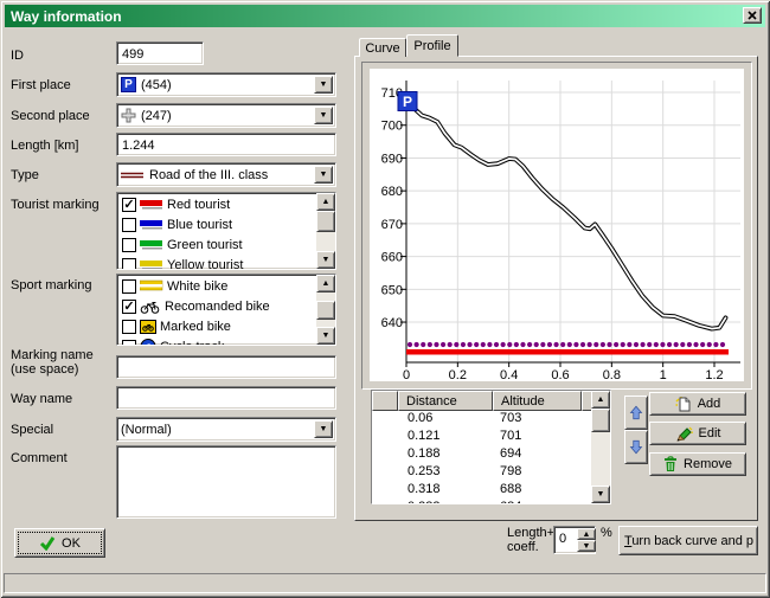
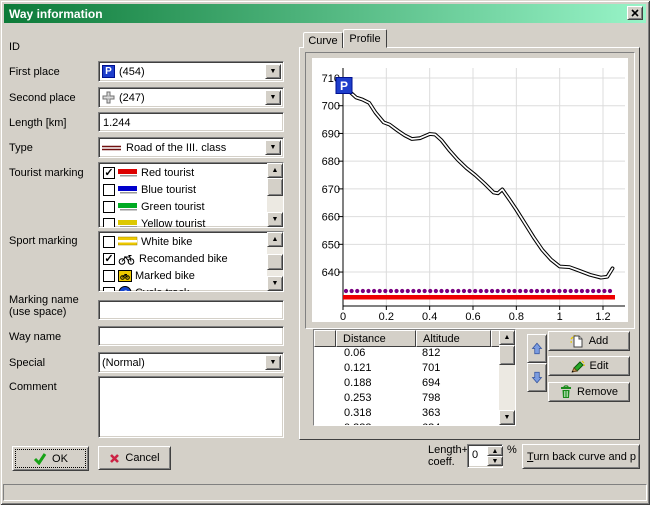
  Way information
  ID
  First place
  Second place
  Length [km]
  Type
  Tourist marking
  Sport marking
  Marking name
  (use space)
  Way name
  Special
  Comment
- 499
  P
  (454)
  (247)
  1.244
  Road of the III. class
  ✓
  Red tourist
  Blue tourist
  Green tourist
  Yellow tourist
  White bike
  ✓
  Recomanded bike
  Marked bike
  (Normal)
  OK
+ Cancel
  Curve
  Profile
  640
  650
  660
  670
  680
  690
  700
  0
  0.2
  0.4
  0.6
  0.8
  1
  1.2
  P
  Distance
  Altitude
  0.06
- 703
+ 812
  0.121
  701
  0.188
  694
  0.253
  798
  0.318
- 688
+ 363
  Add
  Edit
  Remove
  Length+
  coeff.
  0
  %
  Turn back curve and p
